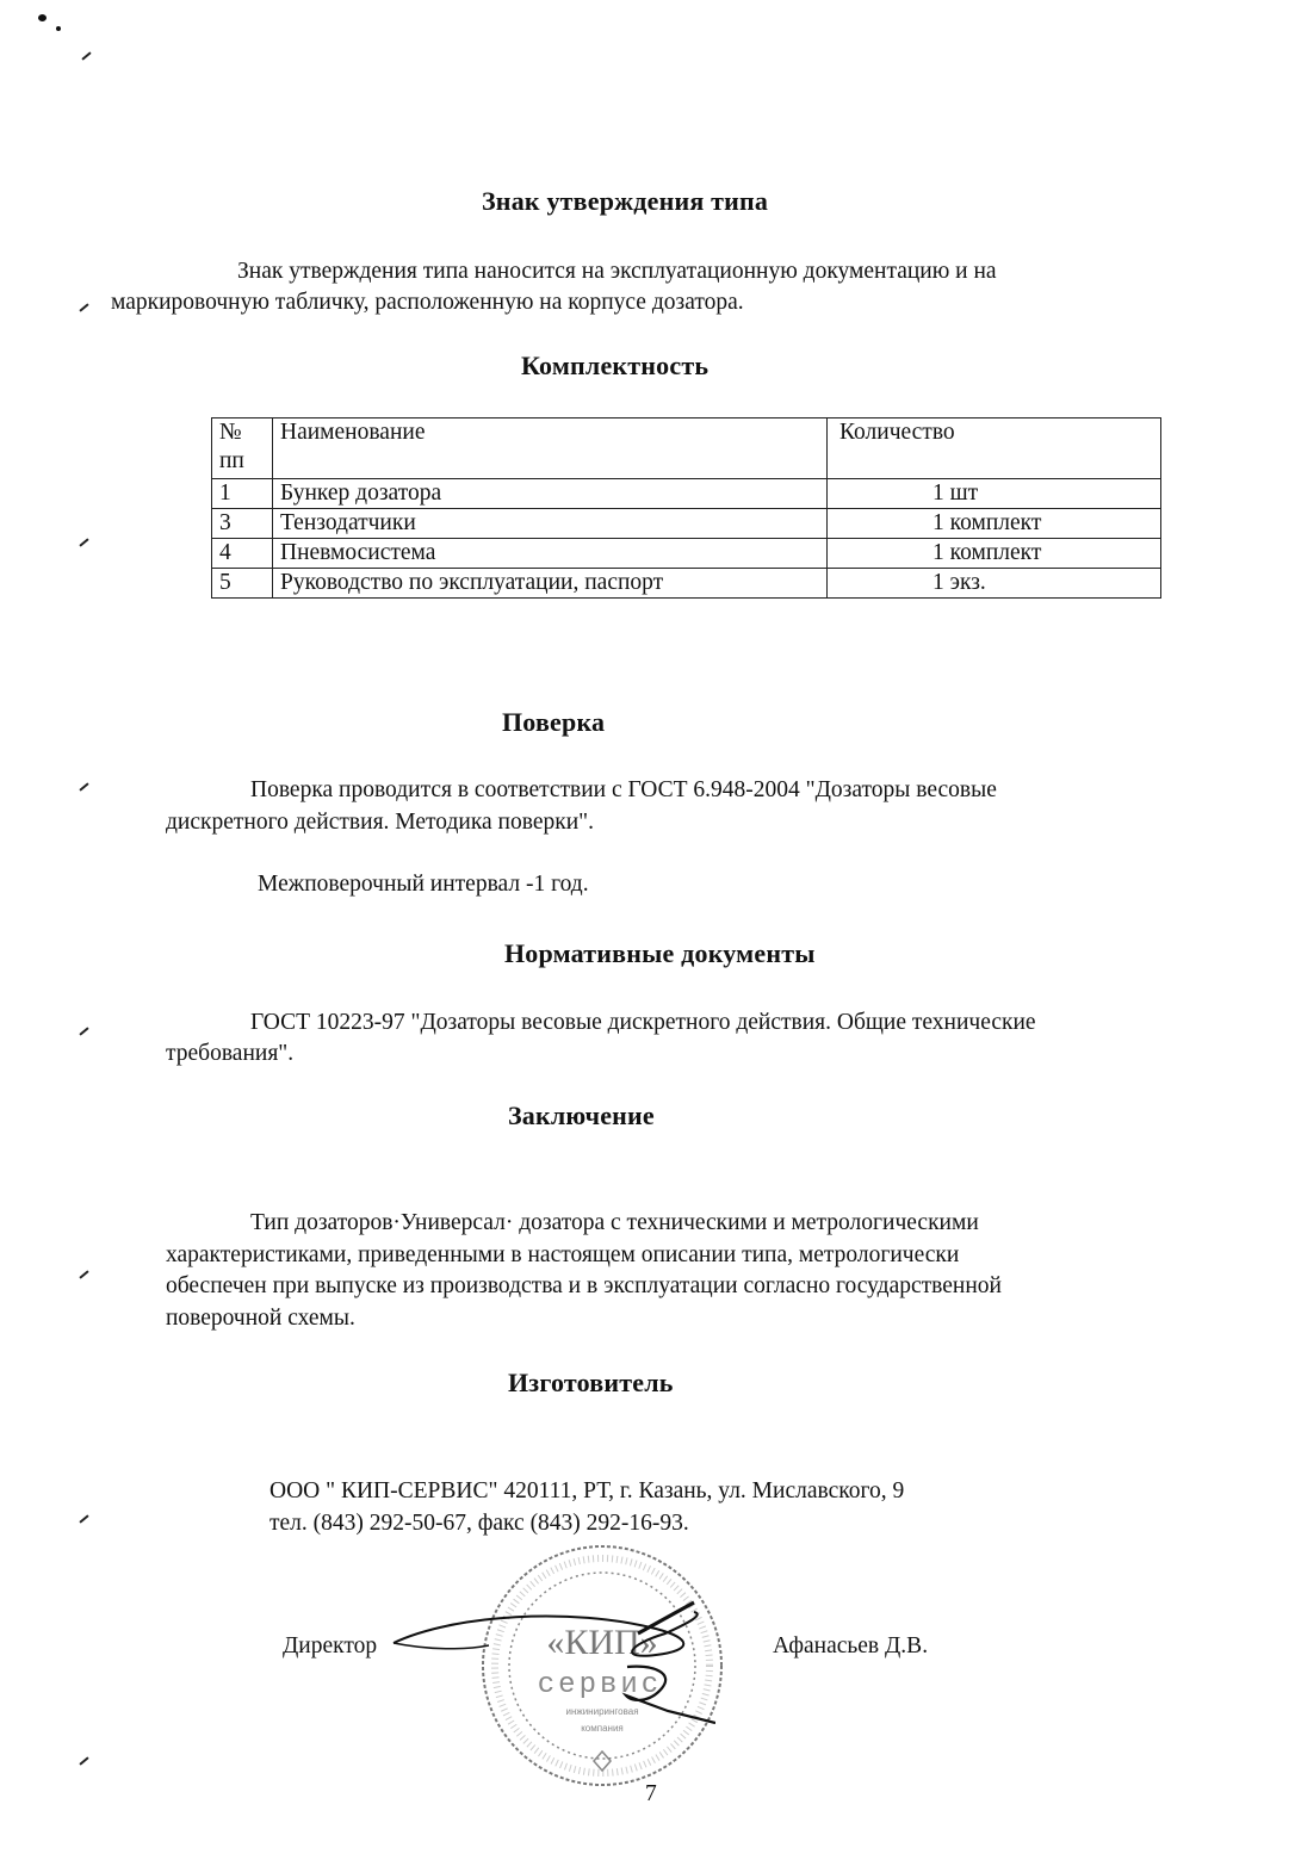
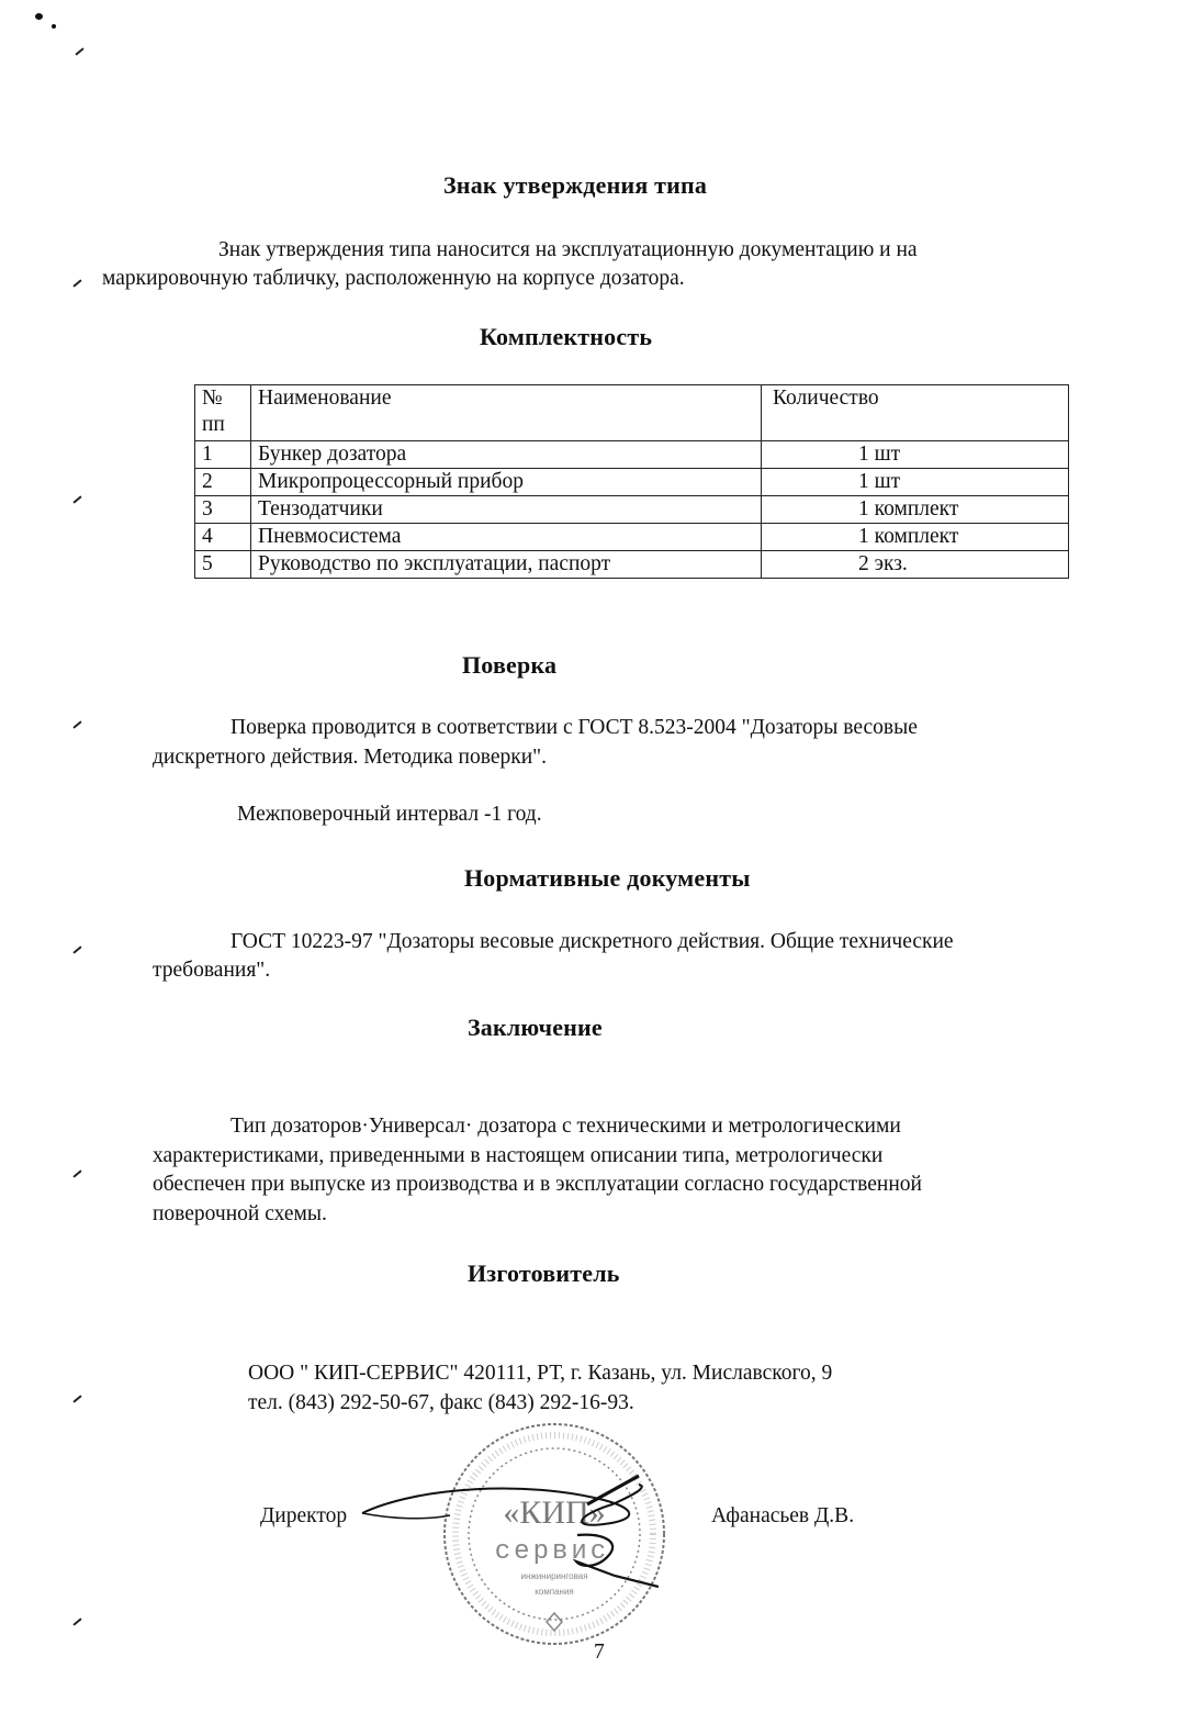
  Знак утверждения типа
  Знак утверждения типа наносится на эксплуатационную документацию и на
  маркировочную табличку, расположенную на корпусе дозатора.
  Комплектность
  № пп	Наименование	Количество
  1	Бункер дозатора	1 шт
+ 2	Микропроцессорный прибор	1 шт
  3	Тензодатчики	1 комплект
  4	Пневмосистема	1 комплект
- 5	Руководство по эксплуатации, паспорт	1 экз.
+ 5	Руководство по эксплуатации, паспорт	2 экз.
  Поверка
- Поверка проводится в соответствии с ГОСТ 6.948-2004 "Дозаторы весовые
+ Поверка проводится в соответствии с ГОСТ 8.523-2004 "Дозаторы весовые
  дискретного действия. Методика поверки".
  Межповерочный интервал -1 год.
  Нормативные документы
  ГОСТ 10223-97 "Дозаторы весовые дискретного действия. Общие технические
  требования".
  Заключение
  Тип дозаторов·Универсал· дозатора с техническими и метрологическими
  характеристиками, приведенными в настоящем описании типа, метрологически
  обеспечен при выпуске из производства и в эксплуатации согласно государственной
  поверочной схемы.
  Изготовитель
  ООО " КИП-СЕРВИС" 420111, РТ, г. Казань, ул. Миславского, 9
  тел. (843) 292-50-67, факс (843) 292-16-93.
  «КИП»
  сервис
  инжиниринговая
  компания
  Директор
  Афанасьев Д.В.
  7
